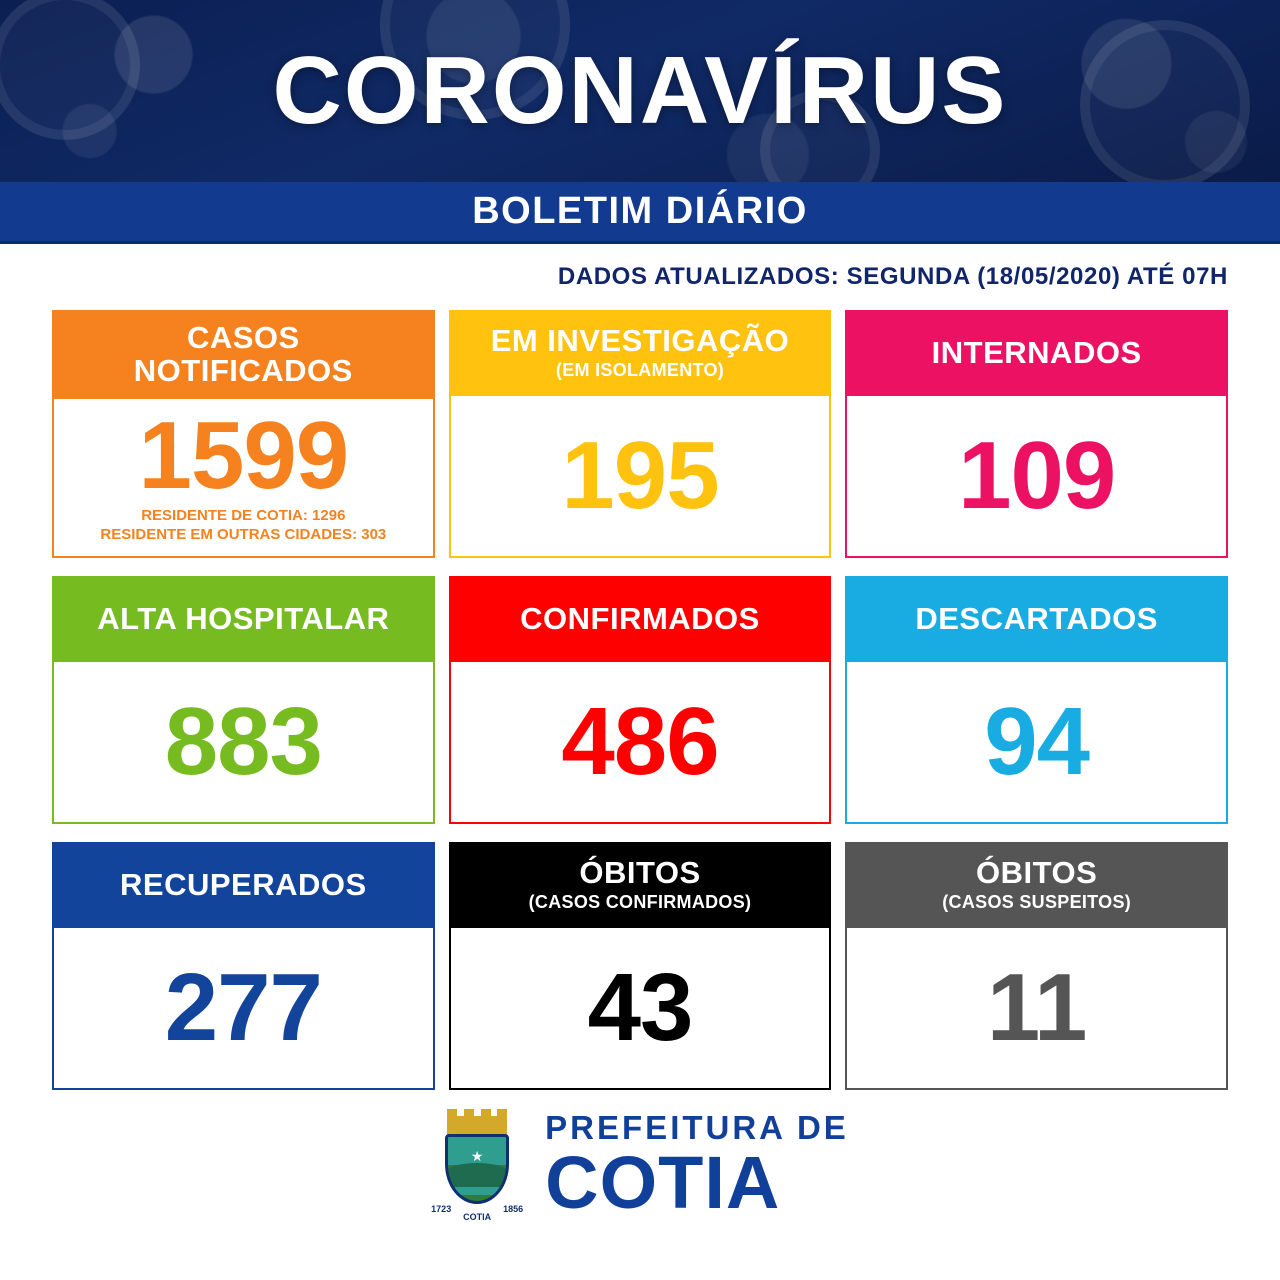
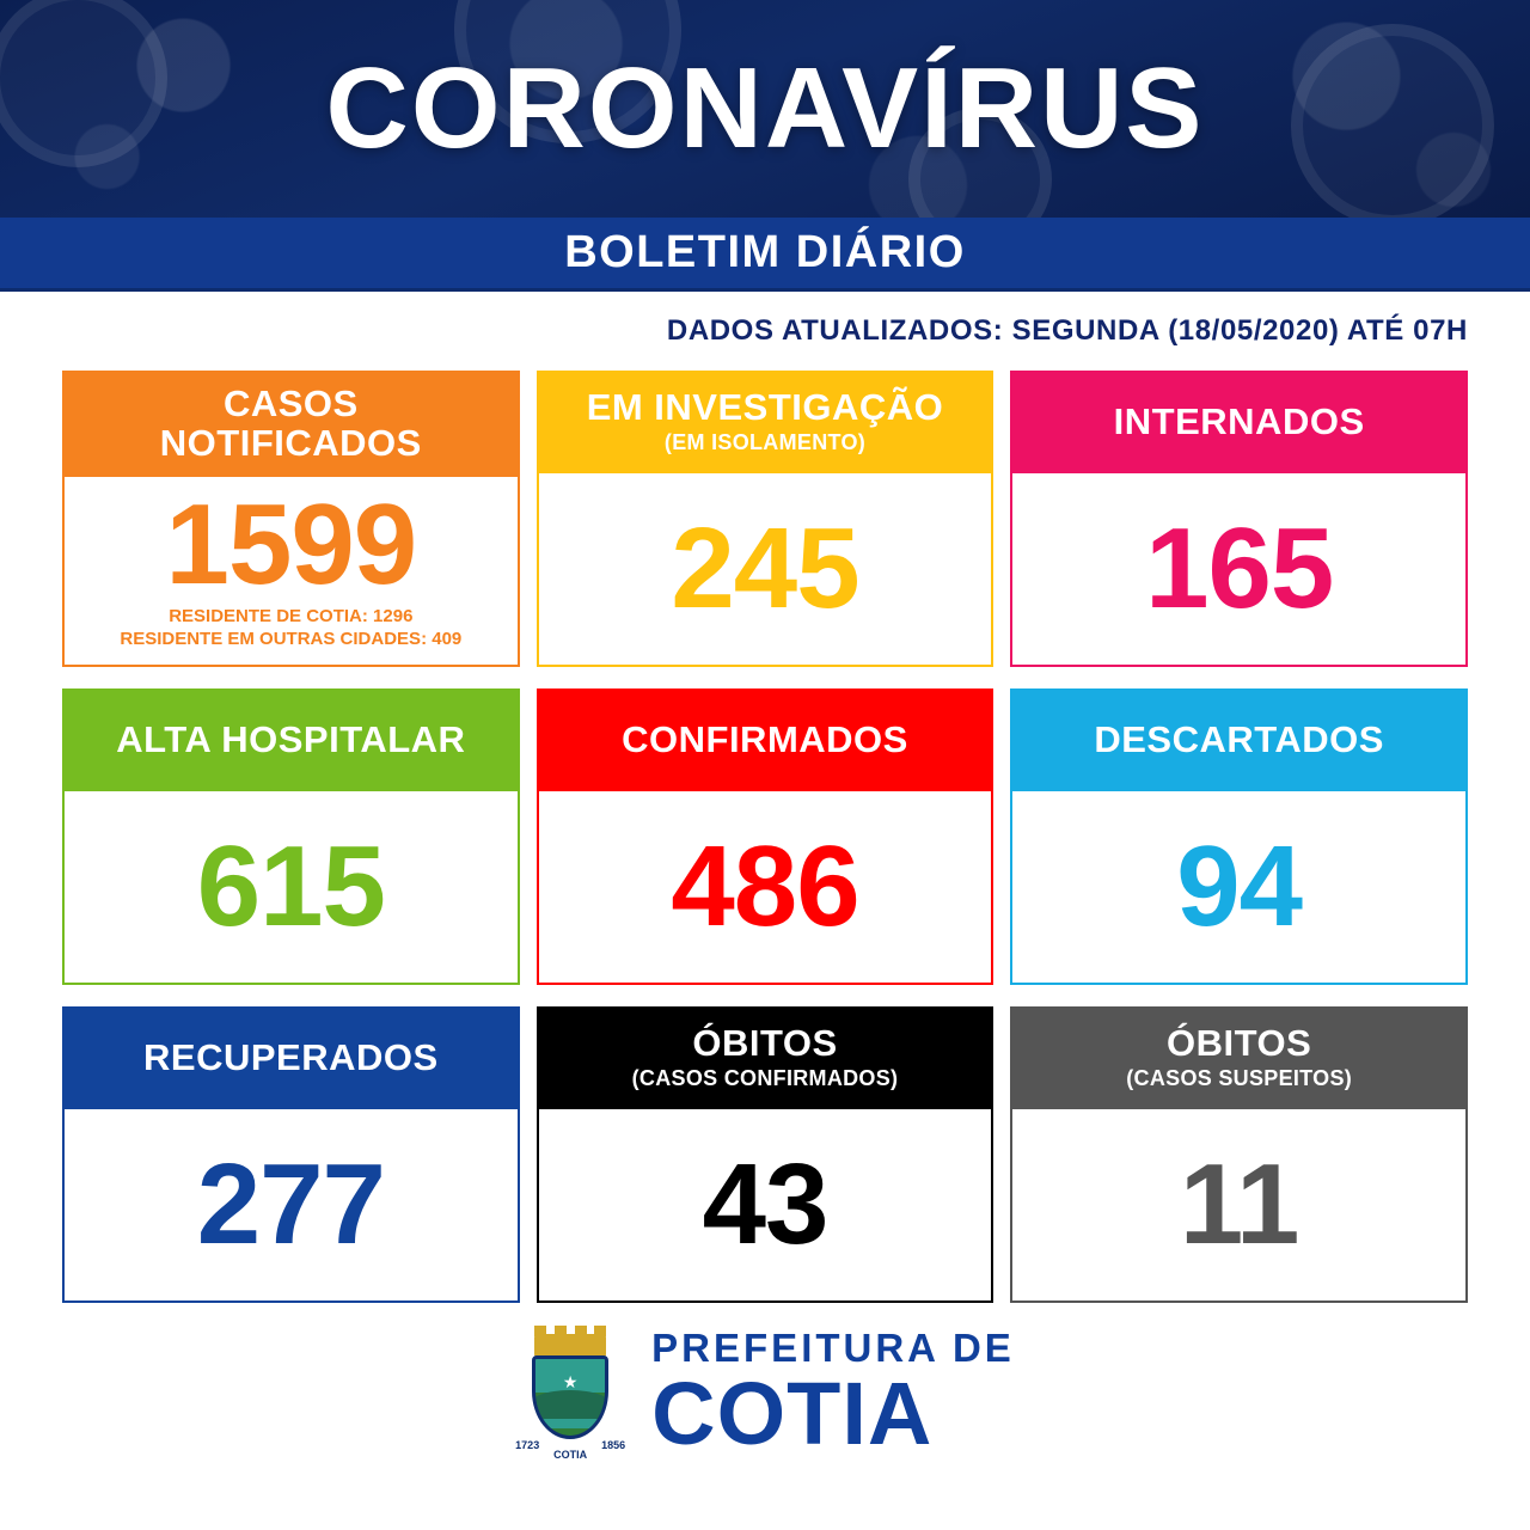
  CORONAVÍRUS
  BOLETIM DIÁRIO
  DADOS ATUALIZADOS: SEGUNDA (18/05/2020) ATÉ 07H
  CASOS
  NOTIFICADOS
  1599
  RESIDENTE DE COTIA: 1296
- RESIDENTE EM OUTRAS CIDADES: 303
+ RESIDENTE EM OUTRAS CIDADES: 409
  EM INVESTIGAÇÃO
  (EM ISOLAMENTO)
- 195
+ 245
  INTERNADOS
- 109
+ 165
  ALTA HOSPITALAR
- 883
+ 615
  CONFIRMADOS
  486
  DESCARTADOS
  94
  RECUPERADOS
  277
  ÓBITOS
  (CASOS CONFIRMADOS)
  43
  ÓBITOS
  (CASOS SUSPEITOS)
  11
  ★
  1723
  1856
  COTIA
  PREFEITURA DE
  COTIA
